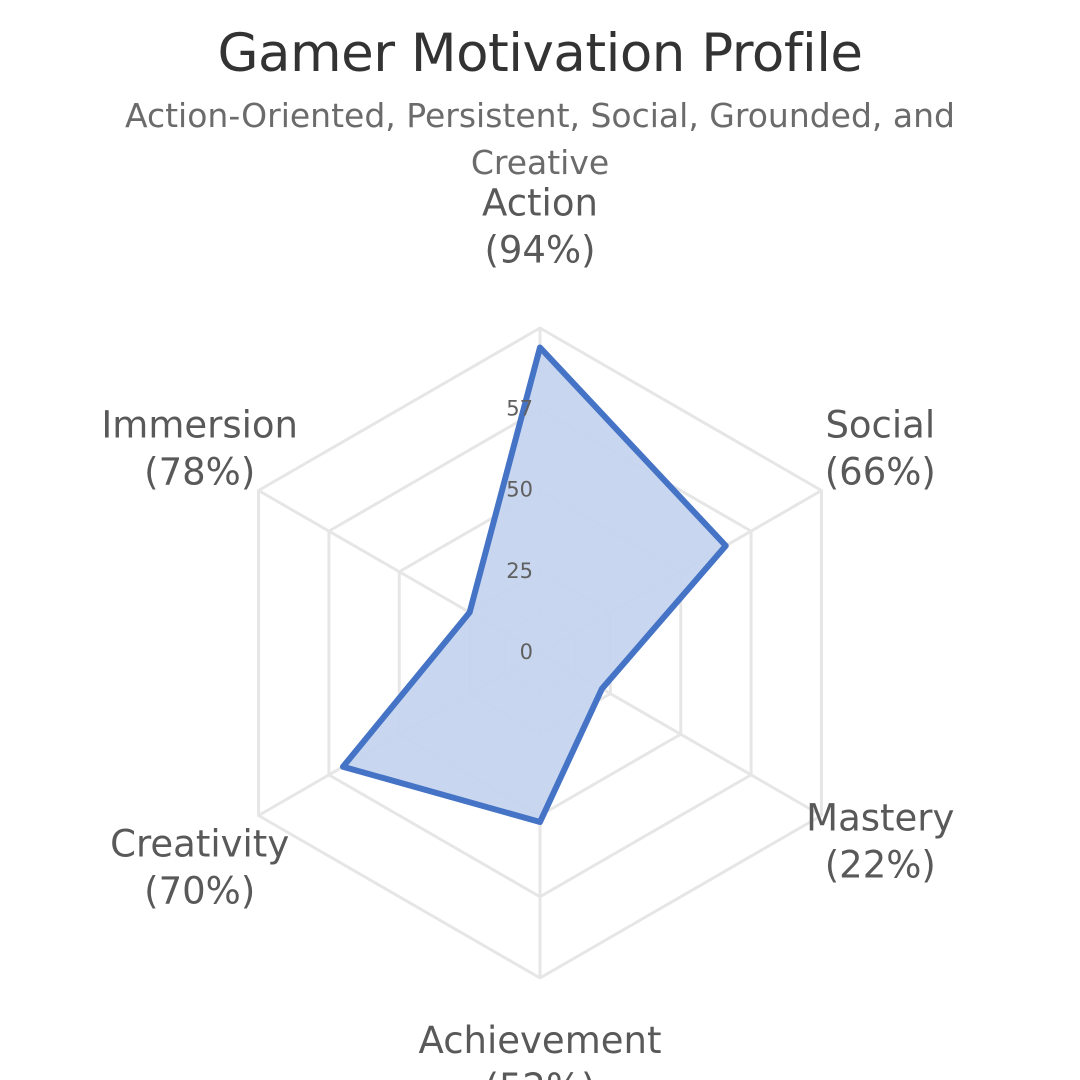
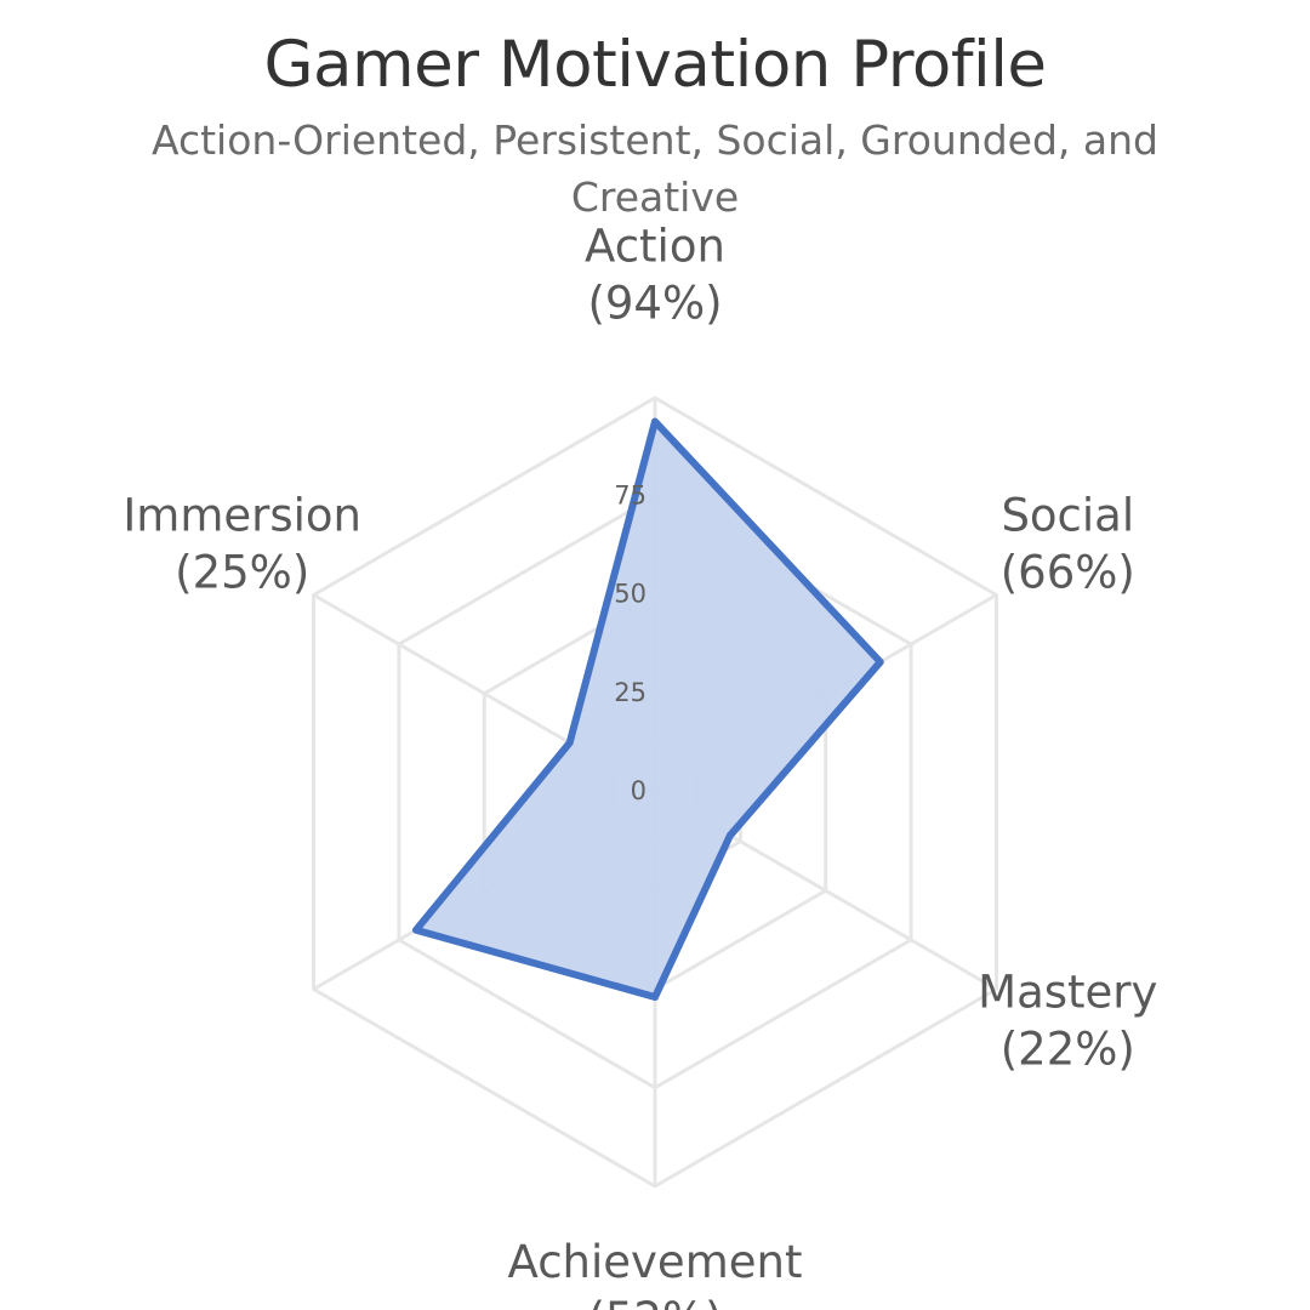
  Gamer Motivation Profile
  Action-Oriented, Persistent, Social, Grounded, and Creative
  0
  25
  50
- 57
+ 75
  Action (94%)
  Social (66%)
  Mastery (22%)
- Creativity (70%)
- Immersion (78%)
+ Immersion (25%)
